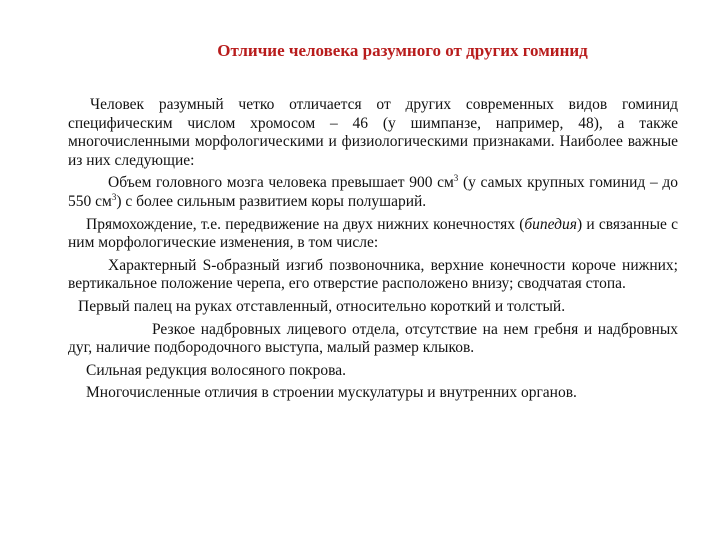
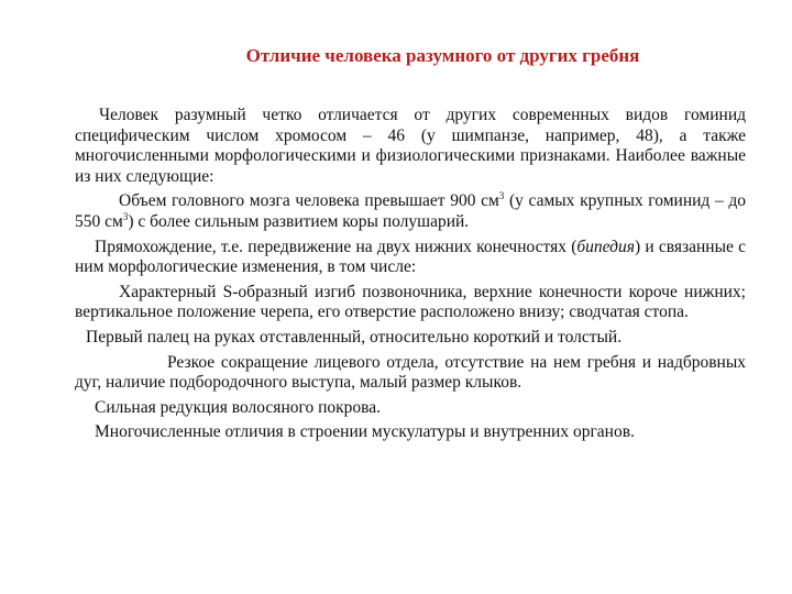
- Отличие человека разумного от других гоминид
+ Отличие человека разумного от других гребня
  Человек разумный четко отличается от других современных видов гоминид специфическим числом хромосом – 46 (у шимпанзе, например, 48), а также многочисленными морфологическими и физиологическими признаками. Наиболее важные из них следующие:
  Объем головного мозга человека превышает 900 см3 (у самых крупных гоминид – до 550 см3) с более сильным развитием коры полушарий.
  Прямохождение, т.е. передвижение на двух нижних конечностях (бипедия) и связанные с ним морфологические изменения, в том числе:
  Характерный S-образный изгиб позвоночника, верхние конечности короче нижних; вертикальное положение черепа, его отверстие расположено внизу; сводчатая стопа.
  Первый палец на руках отставленный, относительно короткий и толстый.
- Резкое надбровных лицевого отдела, отсутствие на нем гребня и надбровных дуг, наличие подбородочного выступа, малый размер клыков.
+ Резкое сокращение лицевого отдела, отсутствие на нем гребня и надбровных дуг, наличие подбородочного выступа, малый размер клыков.
  Сильная редукция волосяного покрова.
  Многочисленные отличия в строении мускулатуры и внутренних органов.
